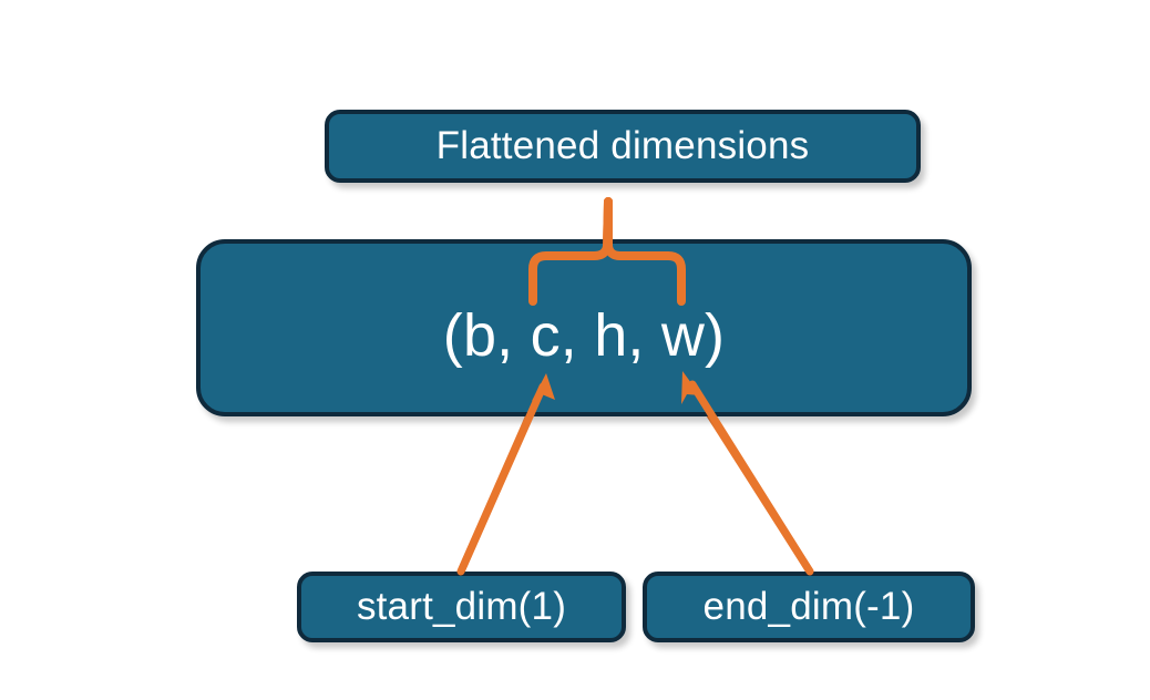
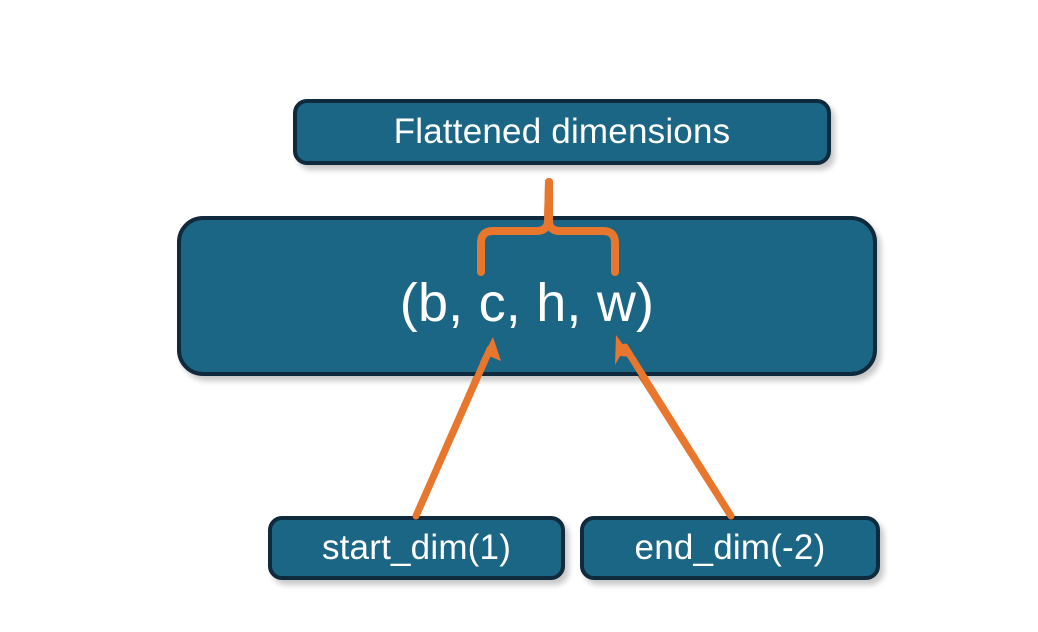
  Flattened dimensions
  (b, c, h, w)
  start_dim(1)
- end_dim(-1)
+ end_dim(-2)
